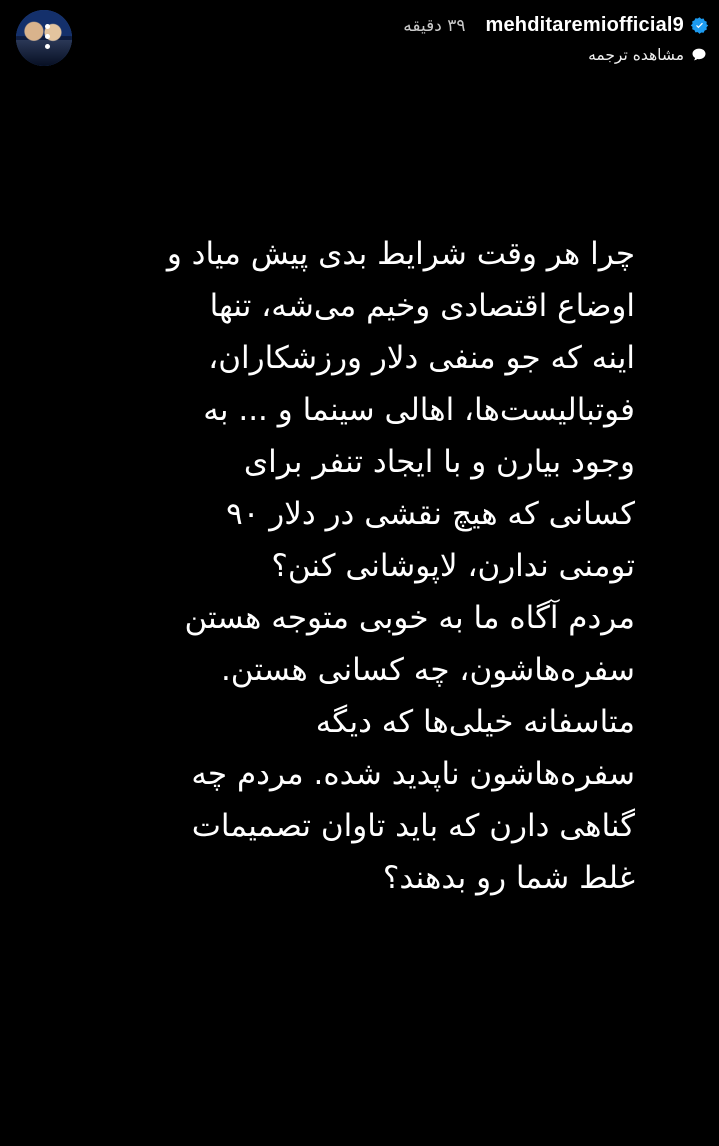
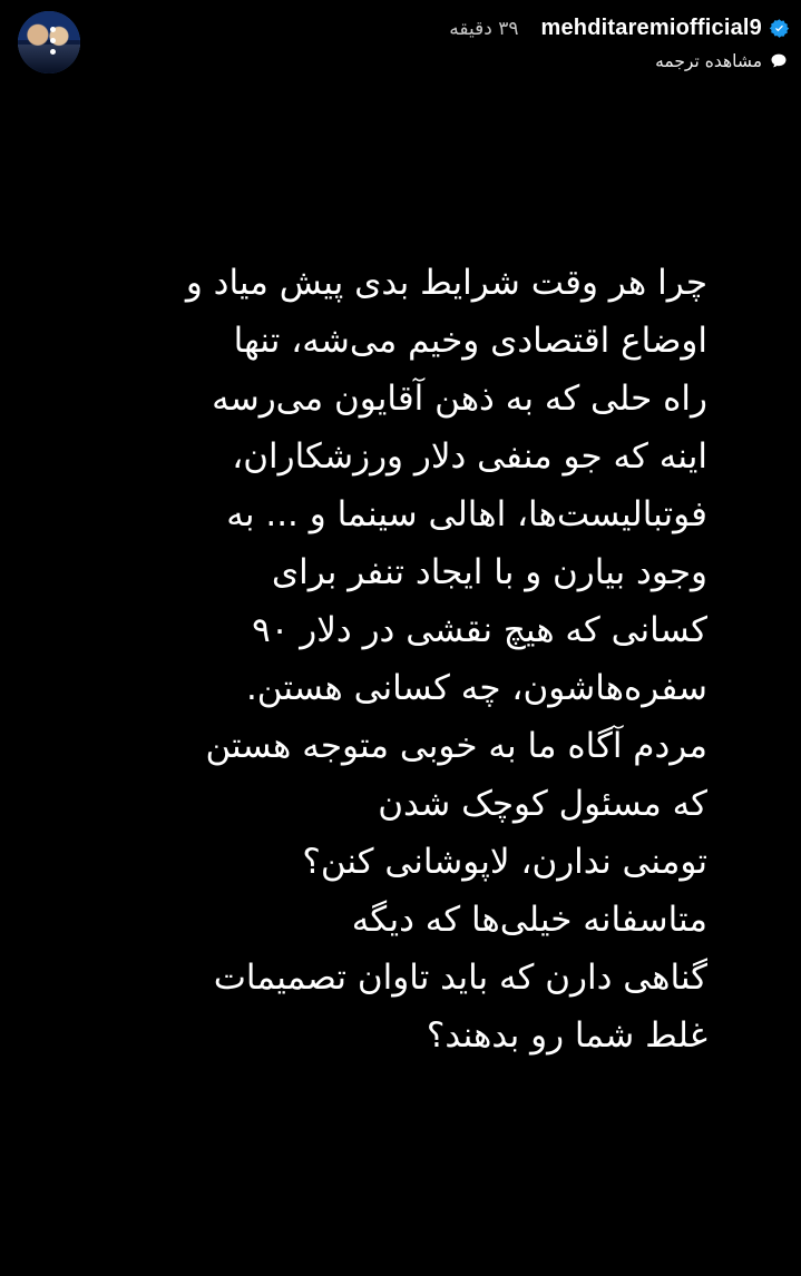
  mehditaremiofficial9
  ۳۹ دقیقه
  مشاهده ترجمه
  چرا هر وقت شرایط بدی پیش میاد و
  اوضاع اقتصادی وخیم می‌شه، تنها
+ راه حلی که به ذهن آقایون می‌رسه
  اینه که جو منفی دلار ورزشکاران،
  فوتبالیست‌ها، اهالی سینما و ... به
  وجود بیارن و با ایجاد تنفر برای
  کسانی که هیچ نقشی در دلار ۹۰
- تومنی ندارن، لاپوشانی کنن؟
+ سفره‌هاشون، چه کسانی هستن.
  مردم آگاه ما به خوبی متوجه هستن
+ که مسئول کوچک شدن
- سفره‌هاشون، چه کسانی هستن.
+ تومنی ندارن، لاپوشانی کنن؟
  متاسفانه خیلی‌ها که دیگه
- سفره‌هاشون ناپدید شده. مردم چه
  گناهی دارن که باید تاوان تصمیمات
  غلط شما رو بدهند؟
